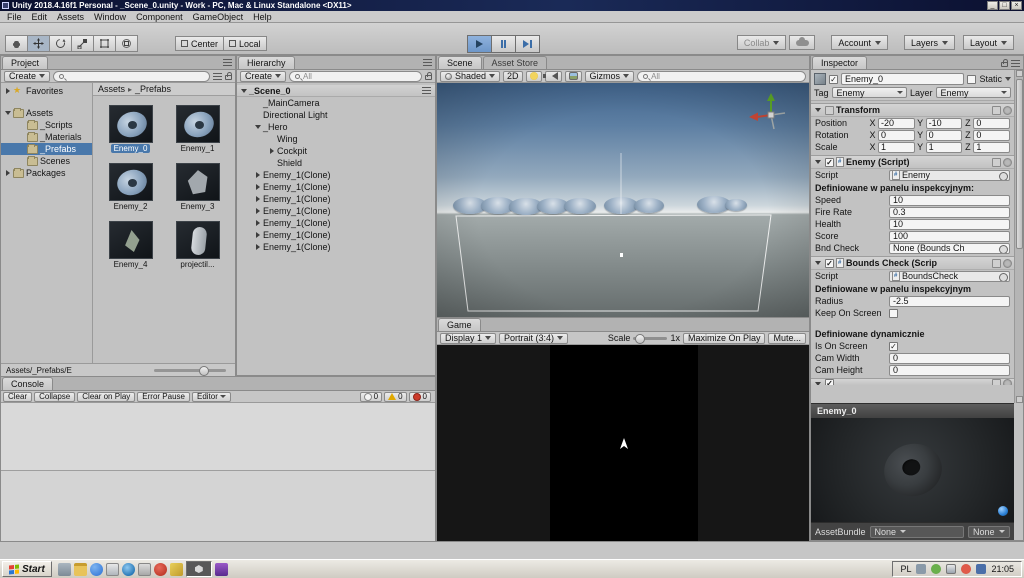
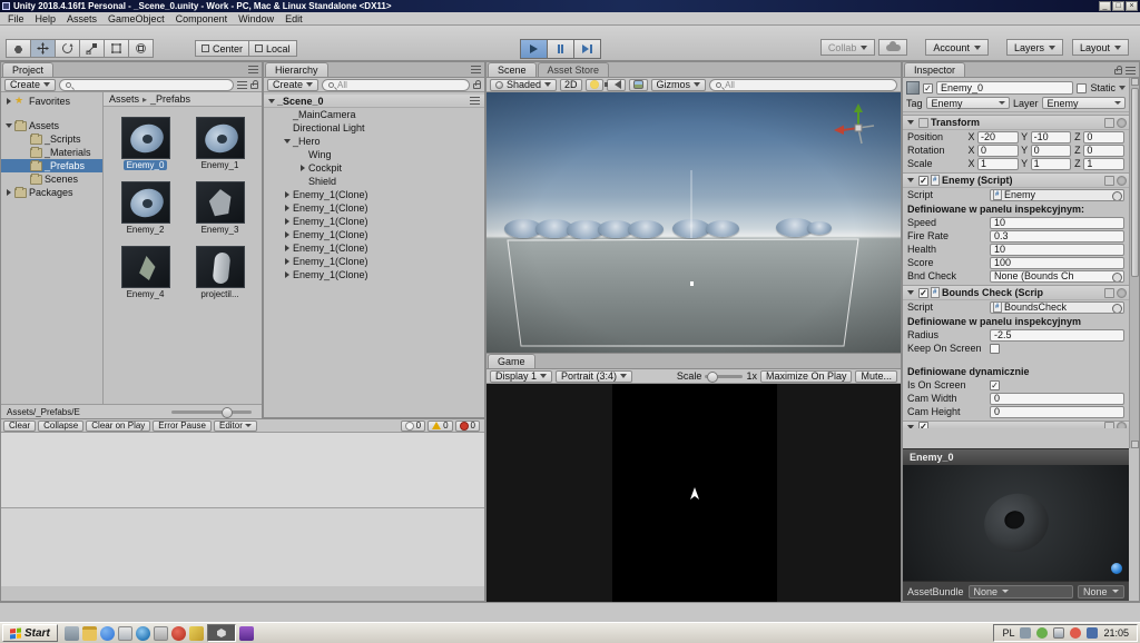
  Unity 2018.4.16f1 Personal - _Scene_0.unity - Work - PC, Mac & Linux Standalone <DX11>
  File
- Edit
+ Help
  Assets
- Window
+ GameObject
  Component
- GameObject
+ Window
- Help
+ Edit
  Center
  Local
  Collab
  Account
  Layers
  Layout
  Project
  Create
  Favorites
  Assets
  _Scripts
  _Materials
  _Prefabs
  Scenes
  Packages
  Assets
  _Prefabs
  Enemy_0
  Enemy_1
  Enemy_2
  Enemy_3
  Enemy_4
  projectil...
  Assets/_Prefabs/E
  Hierarchy
  Create
  All
  _Scene_0
  _MainCamera
  Directional Light
  _Hero
  Wing
  Cockpit
  Shield
  Enemy_1(Clone)
  Enemy_1(Clone)
  Enemy_1(Clone)
  Enemy_1(Clone)
  Enemy_1(Clone)
  Enemy_1(Clone)
  Enemy_1(Clone)
  Scene
  Asset Store
  Shaded
  2D
  Gizmos
  All
  Game
  Display 1
  Portrait (3:4)
  Scale
  1x
  Maximize On Play
  Mute...
- Console
  Clear
  Collapse
  Clear on Play
  Error Pause
  Editor
  0
  0
  0
  Inspector
  Enemy_0
  Static
  Tag
  Enemy
  Layer
  Enemy
  Transform
  Position
  X
  -20
  Y
  -10
  Z
  0
  Rotation
  X
  0
  Y
  0
  Z
  0
  Scale
  X
  1
  Y
  1
  Z
  1
  Enemy (Script)
  Script
  Enemy
  Definiowane w panelu inspekcyjnym:
  Speed
  10
  Fire Rate
  0.3
  Health
  10
  Score
  100
  Bnd Check
  None (Bounds Ch
  Bounds Check (Scrip
  Script
  BoundsCheck
  Definiowane w panelu inspekcyjnym
  Radius
  -2.5
  Keep On Screen
  Definiowane dynamicznie
  Is On Screen
  Cam Width
  0
  Cam Height
  0
  Enemy_0
  AssetBundle
  None
  None
  Start
  PL
  21:05
